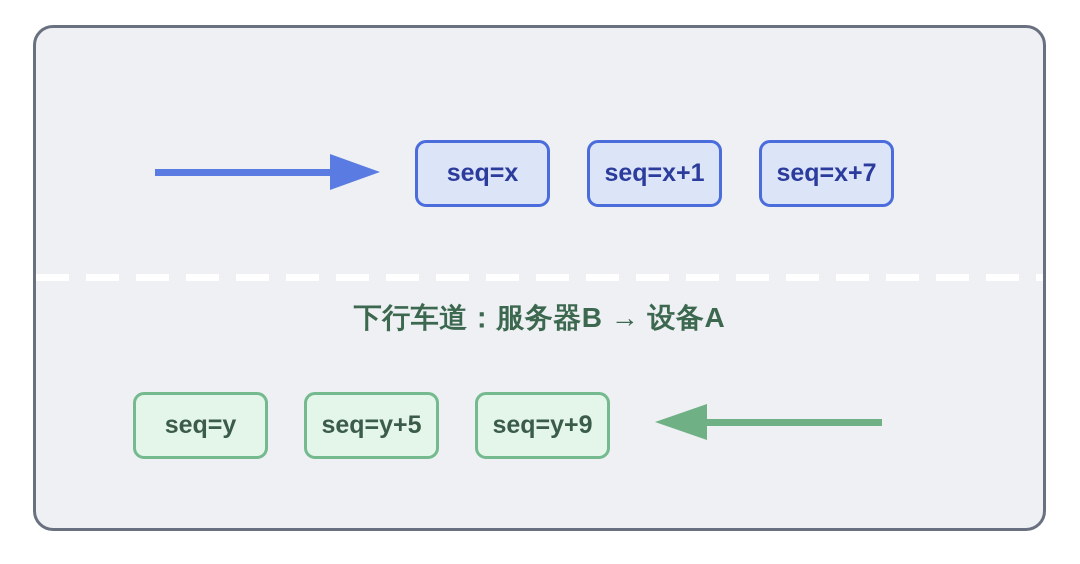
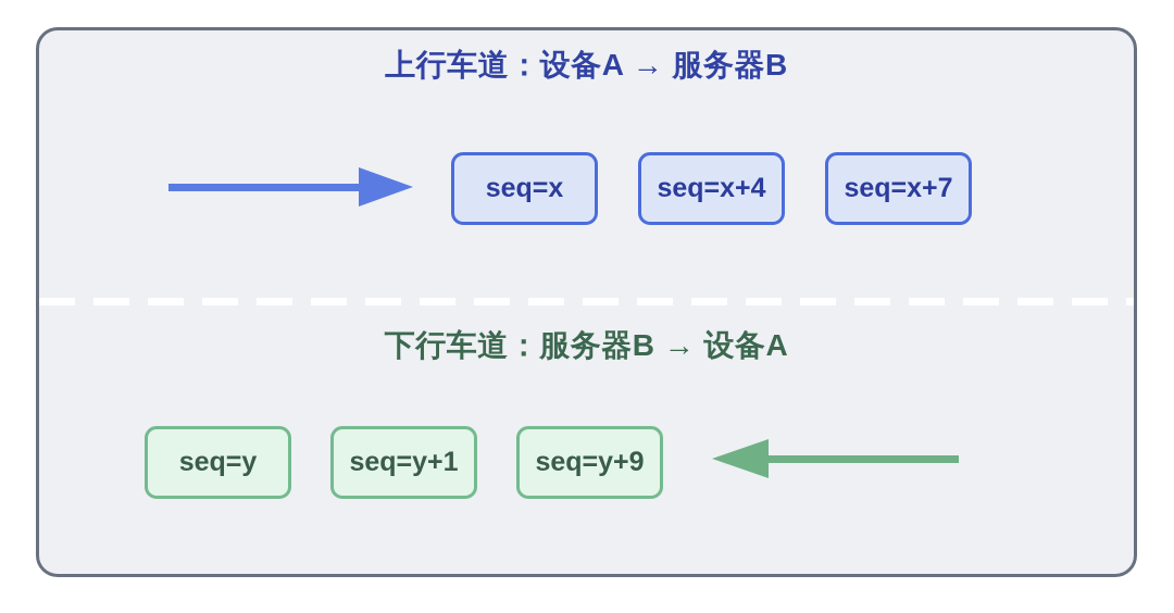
+ 上行车道：设备A → 服务器B
  seq=x
- seq=x+1
+ seq=x+4
  seq=x+7
  下行车道：服务器B → 设备A
  seq=y
- seq=y+5
+ seq=y+1
  seq=y+9
